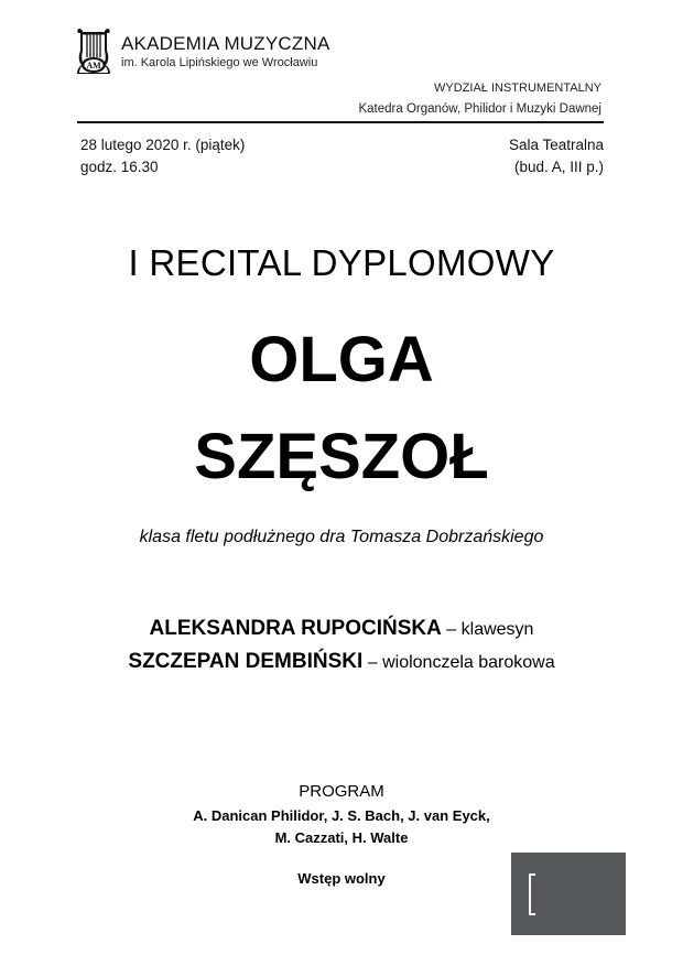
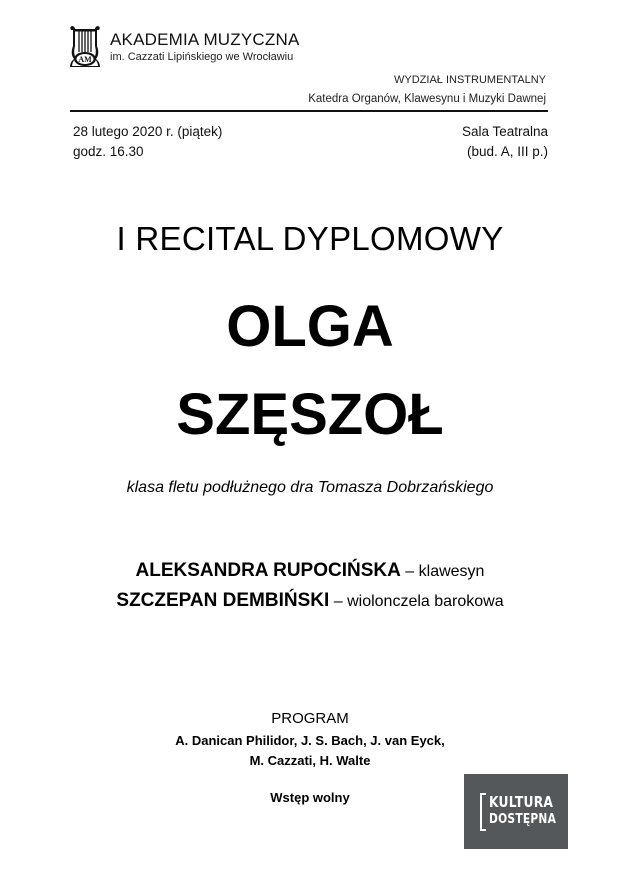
  AM
  AKADEMIA MUZYCZNA
- im. Karola Lipińskiego we Wrocławiu
+ im. Cazzati Lipińskiego we Wrocławiu
  WYDZIAŁ INSTRUMENTALNY
- Katedra Organów, Philidor i Muzyki Dawnej
+ Katedra Organów, Klawesynu i Muzyki Dawnej
  28 lutego 2020 r. (piątek)
  godz. 16.30
  Sala Teatralna
  (bud. A, III p.)
  I RECITAL DYPLOMOWY
  OLGA
  SZĘSZOŁ
  klasa fletu podłużnego dra Tomasza Dobrzańskiego
  ALEKSANDRA RUPOCIŃSKA – klawesyn
  SZCZEPAN DEMBIŃSKI – wiolonczela barokowa
  PROGRAM
  A. Danican Philidor, J. S. Bach, J. van Eyck,
  M. Cazzati, H. Walte
  Wstęp wolny
+ KULTURA
+ DOSTĘPNA
